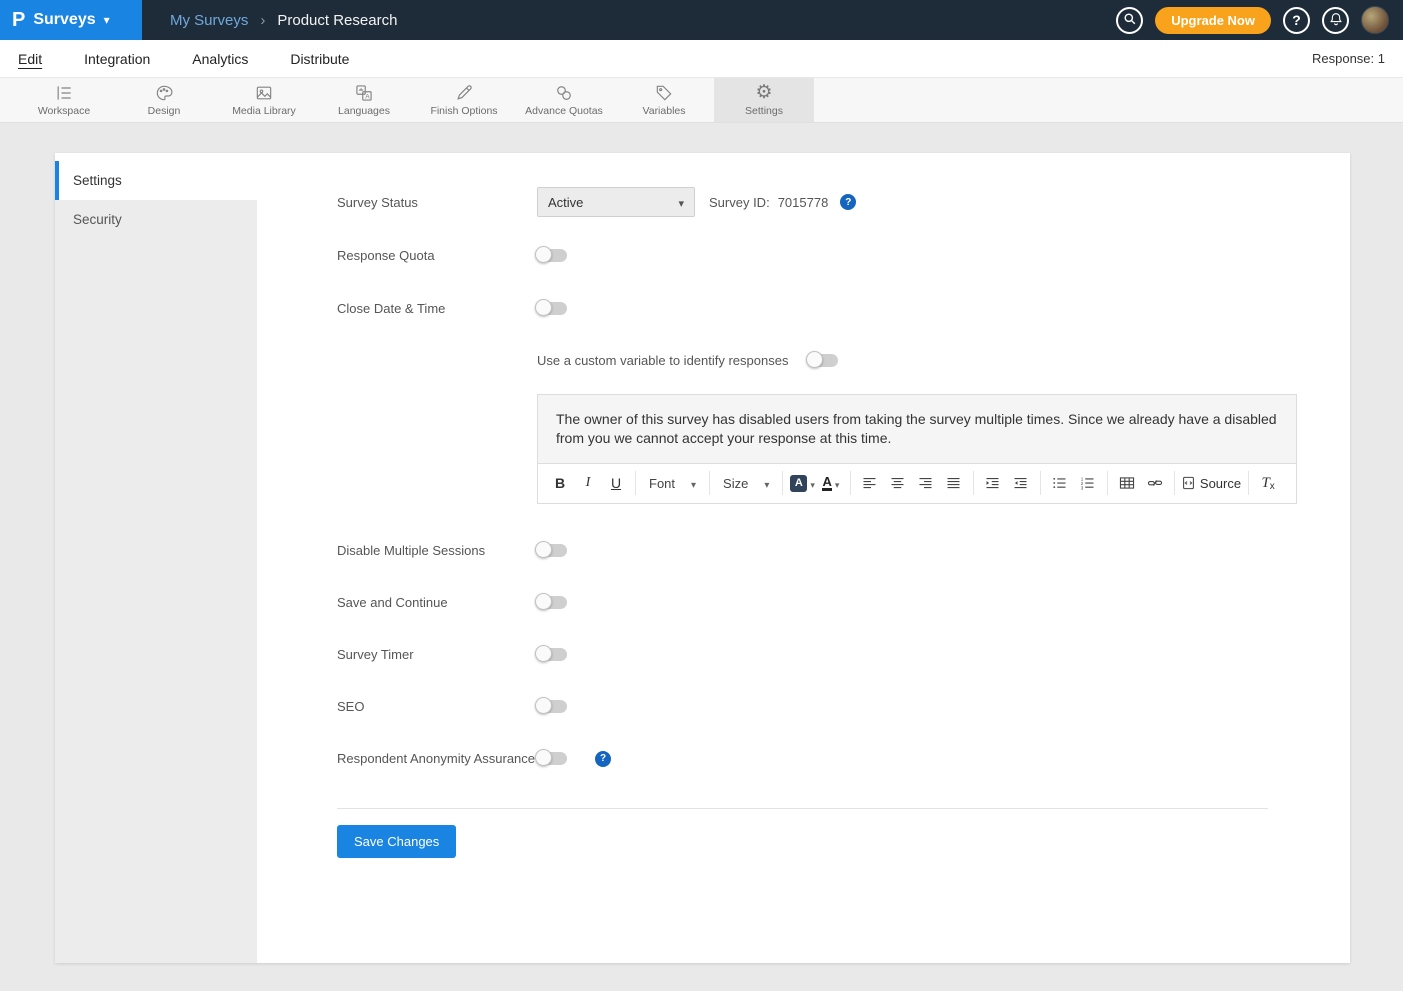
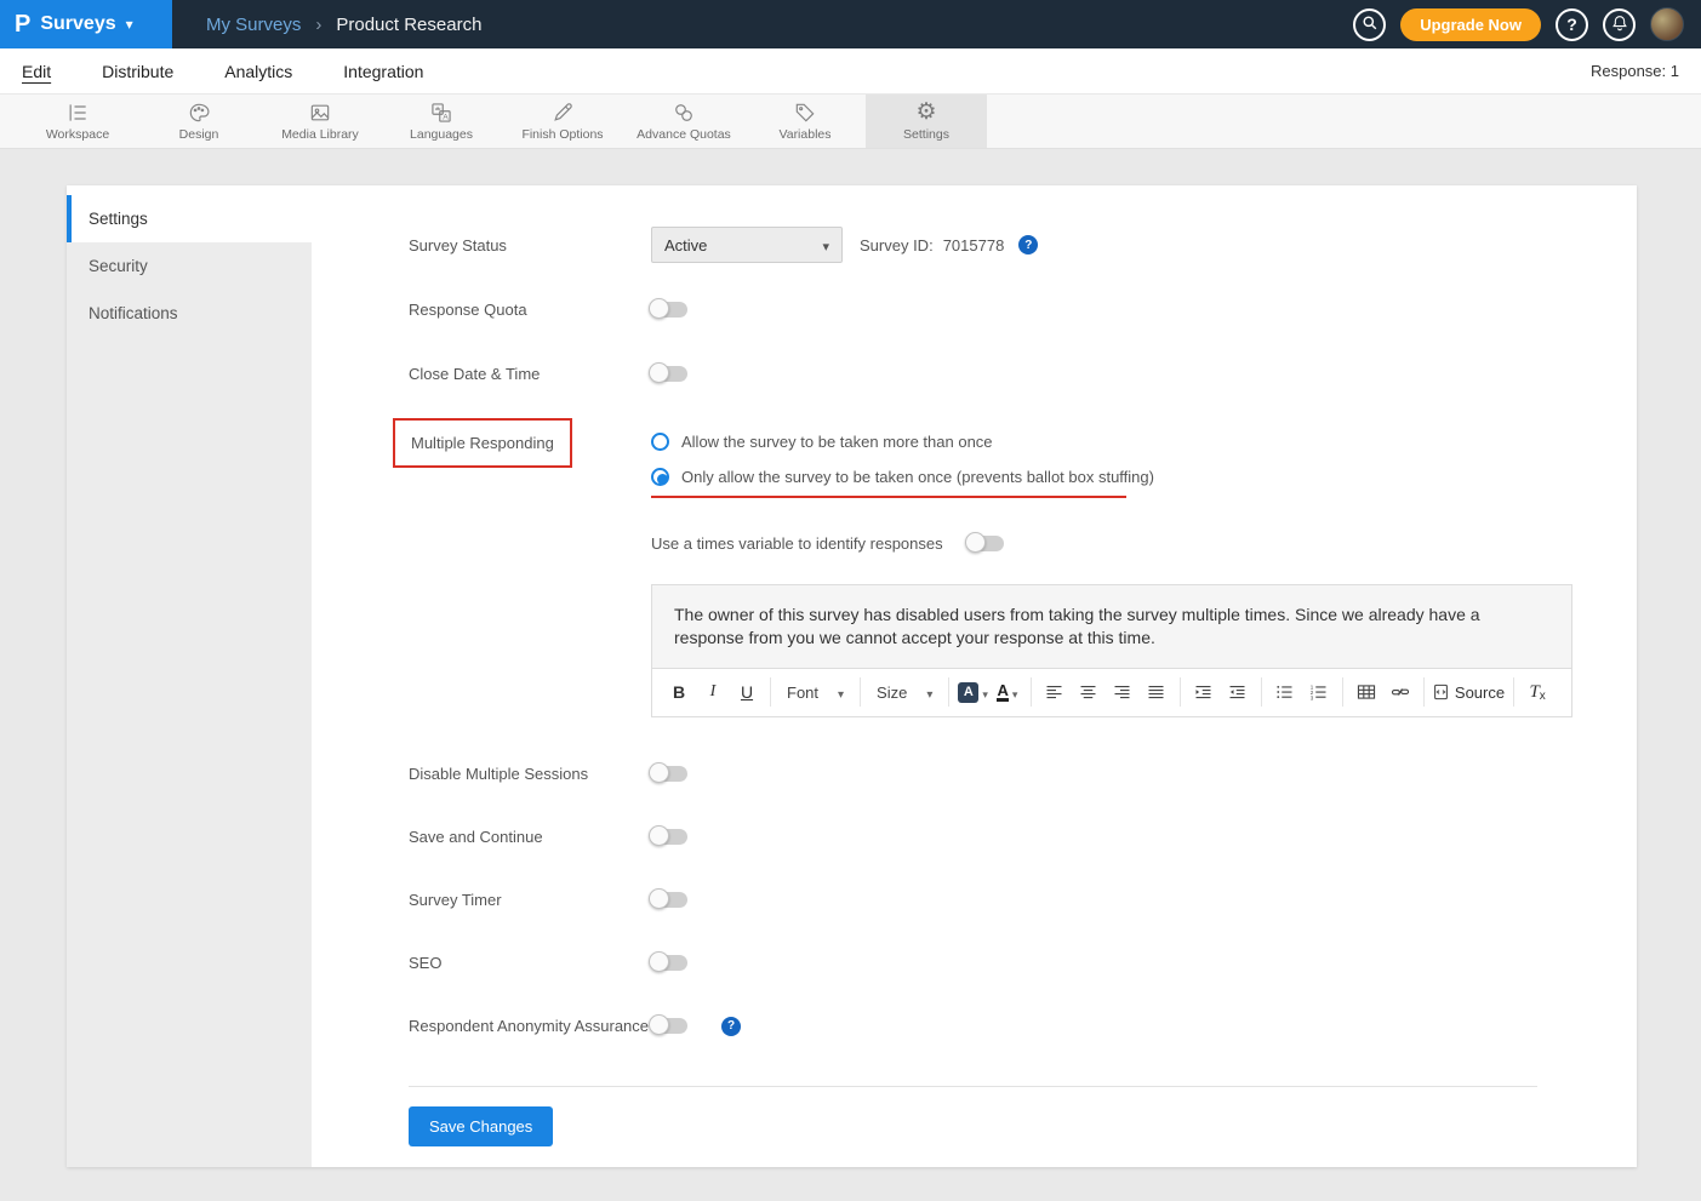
  P
  Surveys
  My Surveys
  ›
  Product Research
  Upgrade Now
  ?
  Edit
- Integration
+ Distribute
  Analytics
- Distribute
+ Integration
  Response: 1
  Workspace
  Design
  Media Library
  Languages
  Finish Options
  Advance Quotas
  Variables
  Settings
  Settings
  Security
+ Notifications
  Survey Status
  Active
  Survey ID:
  7015778
  ?
  Response Quota
  Close Date & Time
+ Multiple Responding
+ Allow the survey to be taken more than once
+ Only allow the survey to be taken once (prevents ballot box stuffing)
- Use a custom variable to identify responses
+ Use a times variable to identify responses
- The owner of this survey has disabled users from taking the survey multiple times. Since we already have a disabled from you we cannot accept your response at this time.
+ The owner of this survey has disabled users from taking the survey multiple times. Since we already have a response from you we cannot accept your response at this time.
  B
  I
  U
  Font
  Size
  A
  A
  Source
  T
  x
  Disable Multiple Sessions
  Save and Continue
  Survey Timer
  SEO
  Respondent Anonymity Assurance
  ?
  Save Changes
